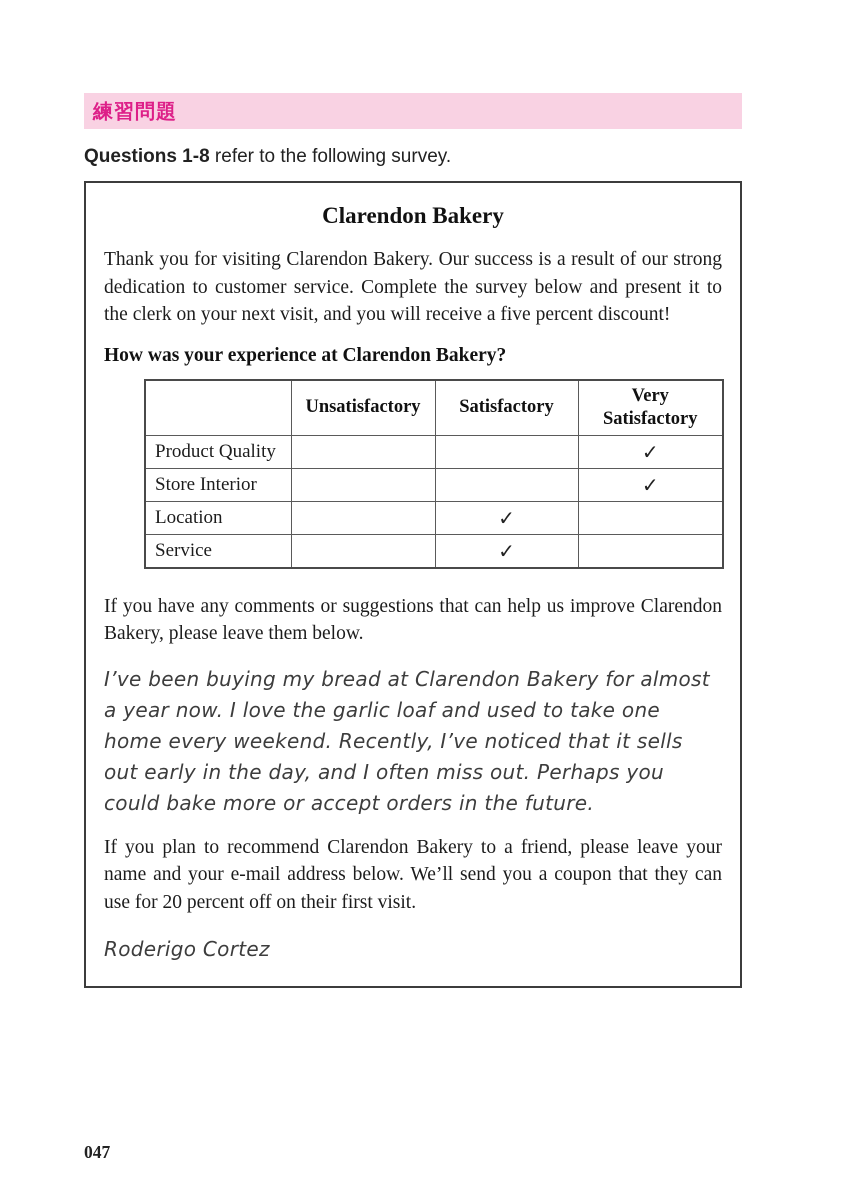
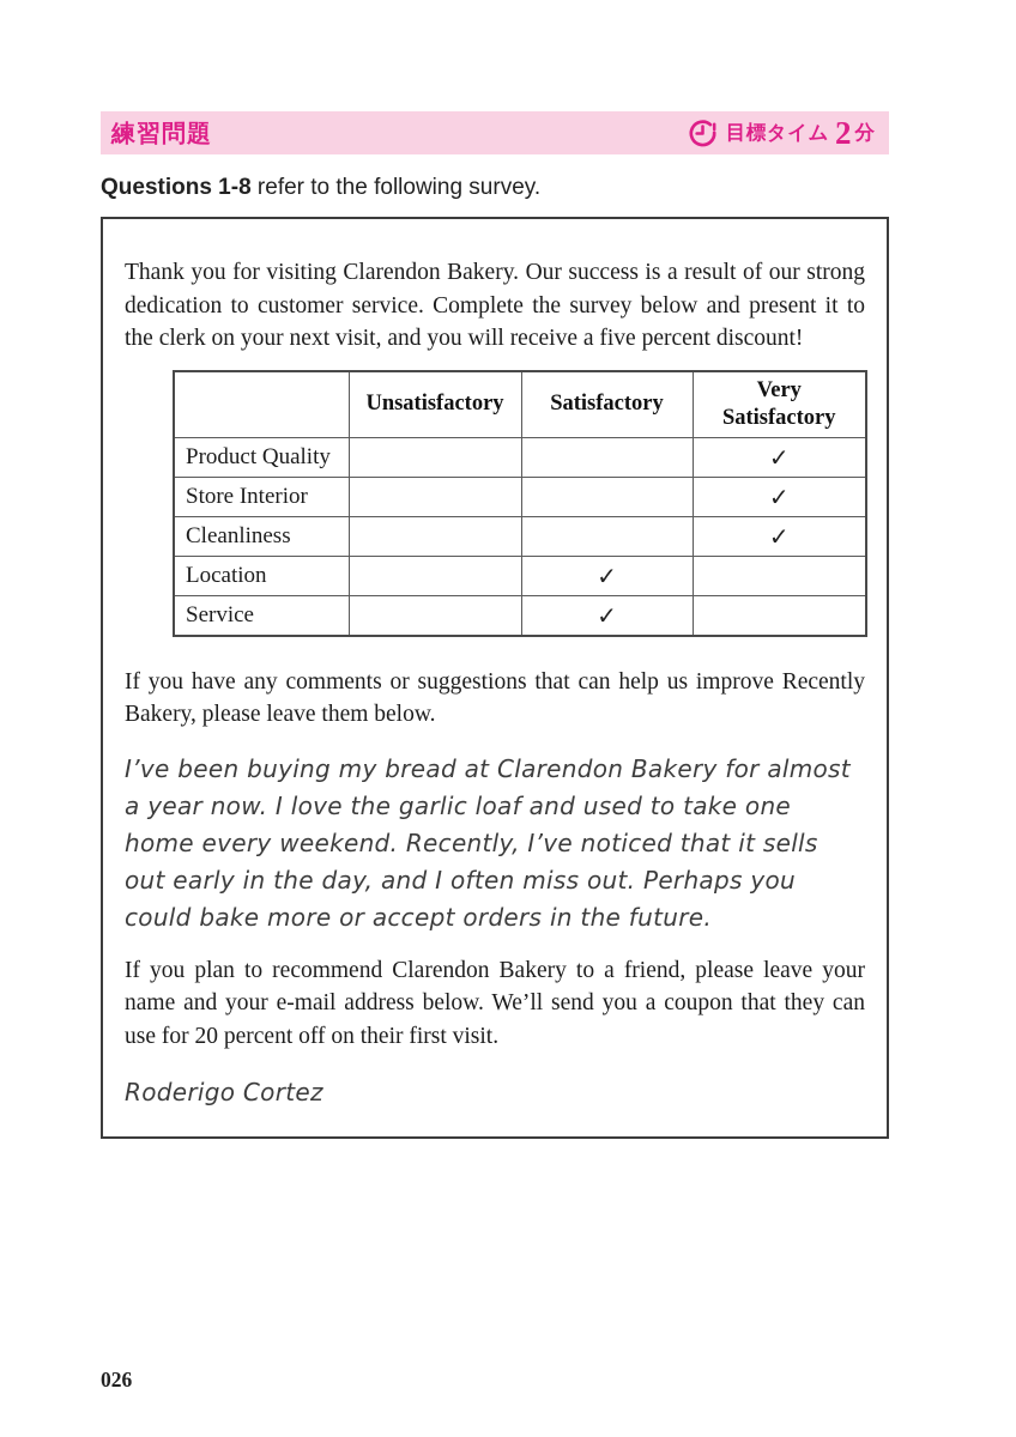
  練習問題
+ 目標タイム
+ 2
+ 分
  Questions 1-8 refer to the following survey.
- Clarendon Bakery
  Thank you for visiting Clarendon Bakery. Our success is a result of our strong dedication to customer service. Complete the survey below and present it to the clerk on your next visit, and you will receive a five percent discount!
- How was your experience at Clarendon Bakery?
  	Unsatisfactory	Satisfactory	Very Satisfactory
  Product Quality			✓
  Store Interior			✓
+ Cleanliness			✓
  Location		✓
  Service		✓
- If you have any comments or suggestions that can help us improve Clarendon Bakery, please leave them below.
+ If you have any comments or suggestions that can help us improve Recently Bakery, please leave them below.
  I’ve been buying my bread at Clarendon Bakery for almost a year now. I love the garlic loaf and used to take one home every weekend. Recently, I’ve noticed that it sells out early in the day, and I often miss out. Perhaps you could bake more or accept orders in the future.
  If you plan to recommend Clarendon Bakery to a friend, please leave your name and your e-mail address below. We’ll send you a coupon that they can use for 20 percent off on their first visit.
  Roderigo Cortez
- 047
+ 026
